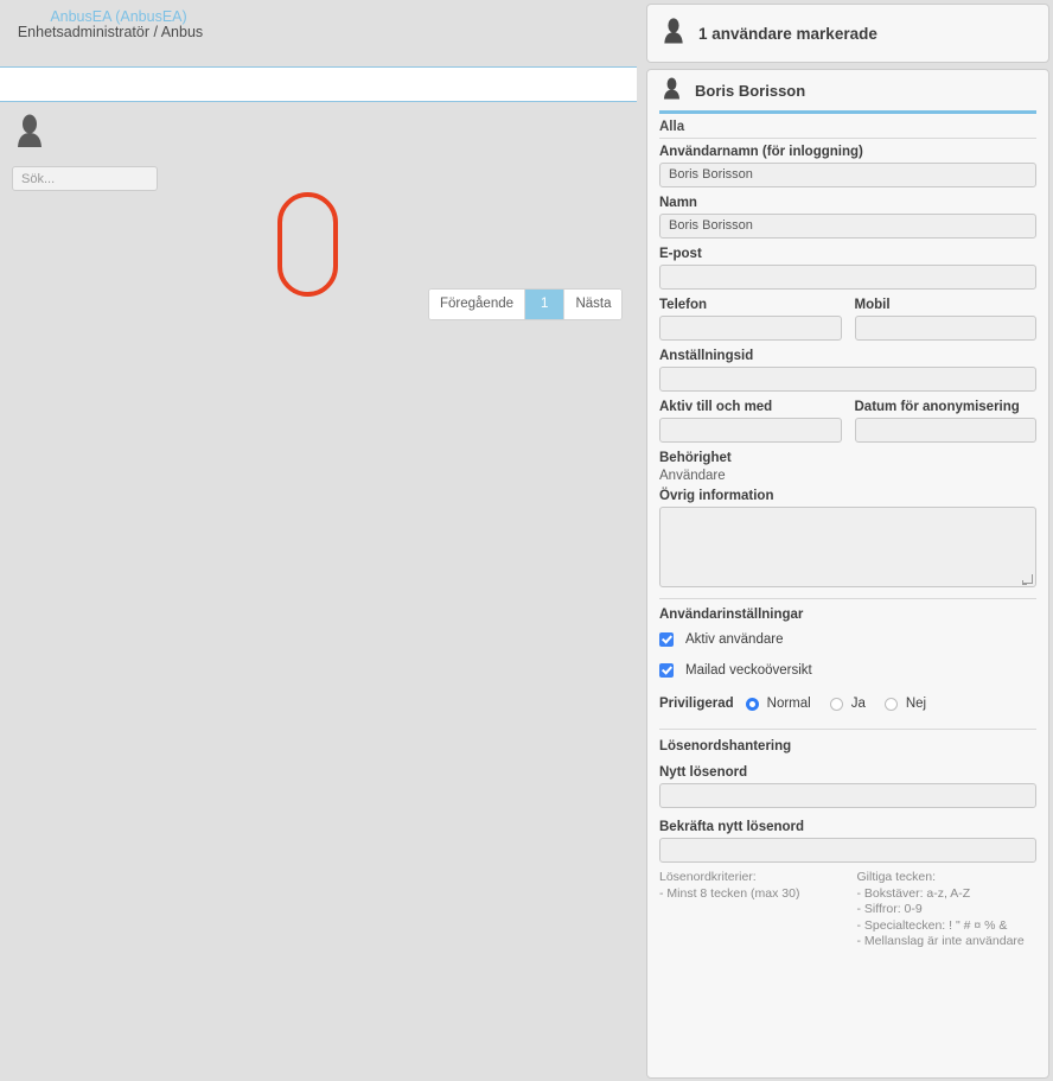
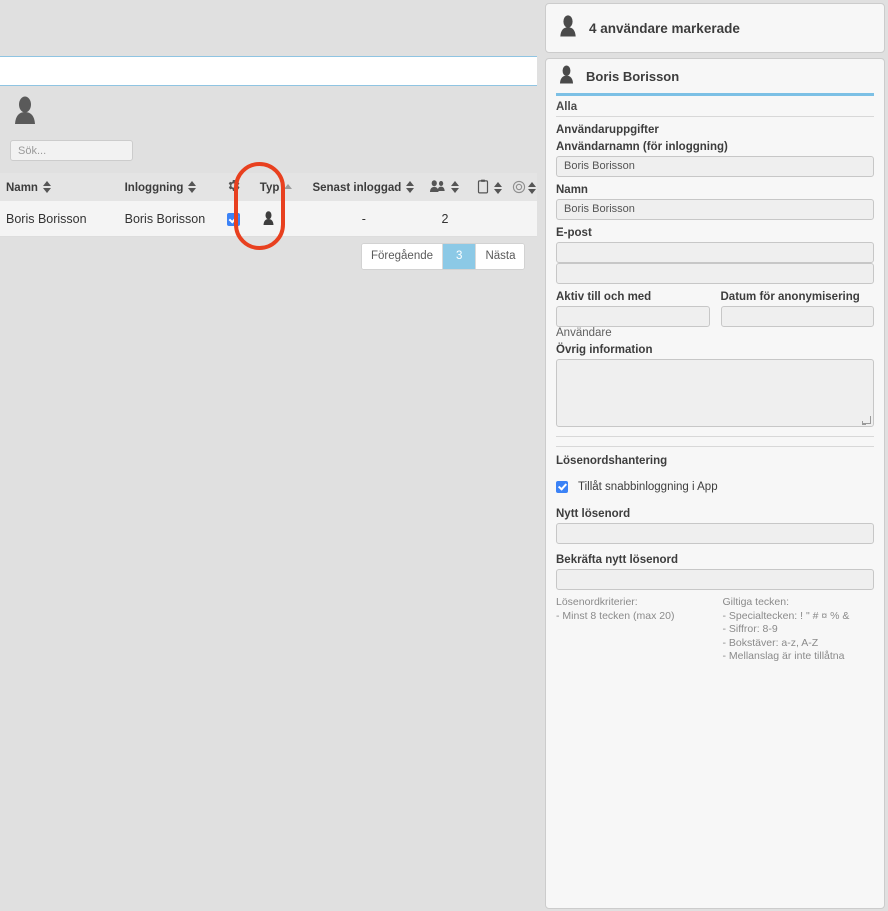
- AnbusEA (AnbusEA)
- Enhetsadministratör / Anbus
  Sök...
+ Namn	Inloggning		Typ	Senast inloggad
+ Boris Borisson	Boris Borisson			-	2
  Föregående
- 1
+ 3
  Nästa
- 1 användare markerade
+ 4 användare markerade
  Boris Borisson
  Alla
+ Användaruppgifter
  Användarnamn (för inloggning)
  Boris Borisson
  Namn
  Boris Borisson
  E-post
- Telefon
- Mobil
- Anställningsid
  Aktiv till och med
  Datum för anonymisering
- Behörighet
  Användare
  Övrig information
- Användarinställningar
- Aktiv användare
- Mailad veckoöversikt
- Priviligerad
- Normal
- Ja
- Nej
  Lösenordshantering
+ Tillåt snabbinloggning i App
  Nytt lösenord
  Bekräfta nytt lösenord
  Lösenordkriterier:
- - Minst 8 tecken (max 30)
+ - Minst 8 tecken (max 20)
  Giltiga tecken:
- - Bokstäver: a-z, A-Z
+ - Specialtecken: ! " # ¤ % &
- - Siffror: 0-9
+ - Siffror: 8-9
- - Specialtecken: ! " # ¤ % &
+ - Bokstäver: a-z, A-Z
- - Mellanslag är inte användare
+ - Mellanslag är inte tillåtna
